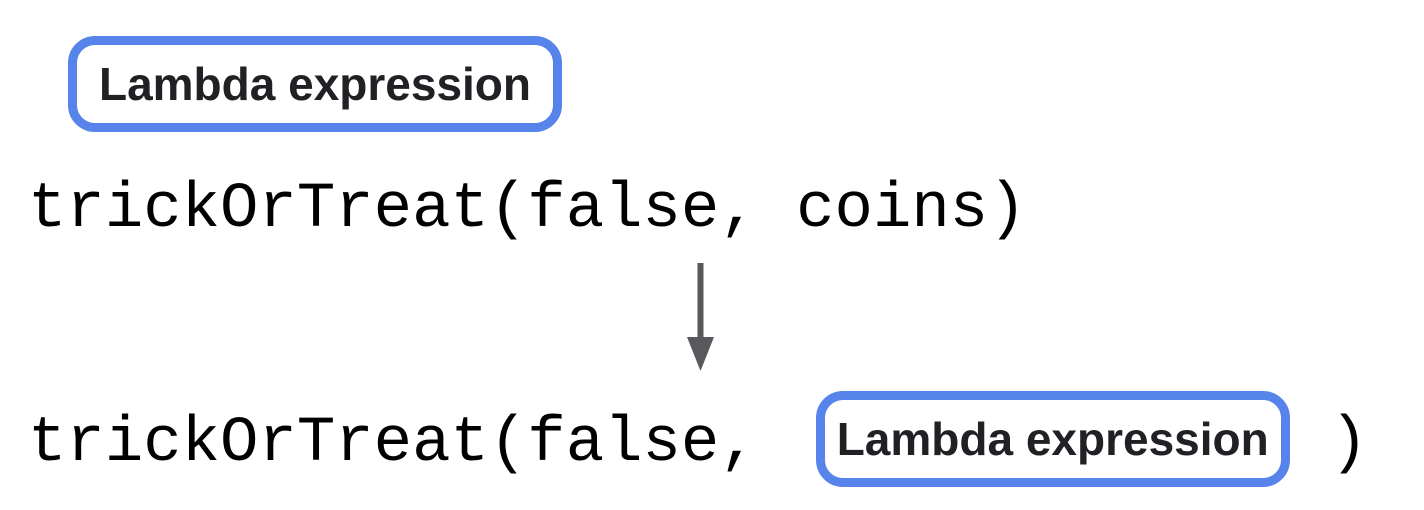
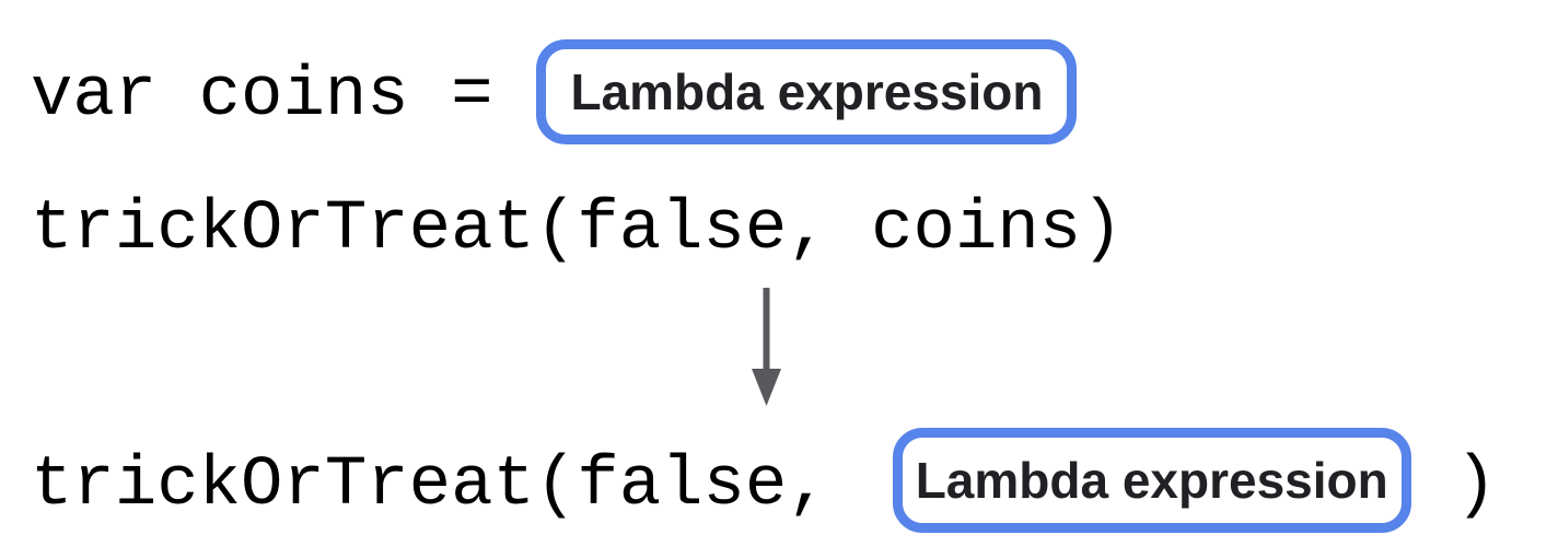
+ var coins =
  Lambda expression
  trickOrTreat(false, coins)
  trickOrTreat(false,
  Lambda expression
  )
